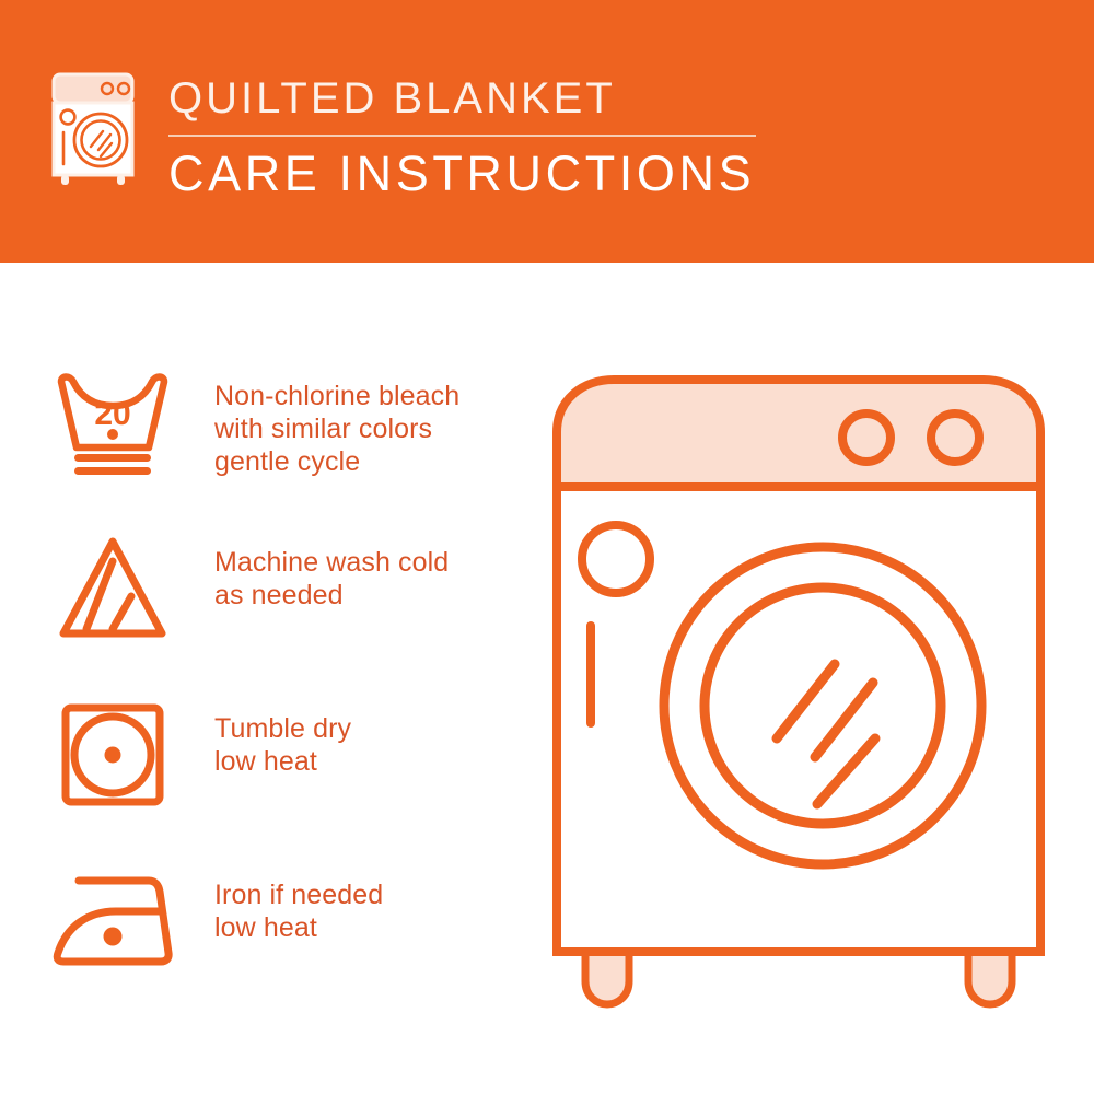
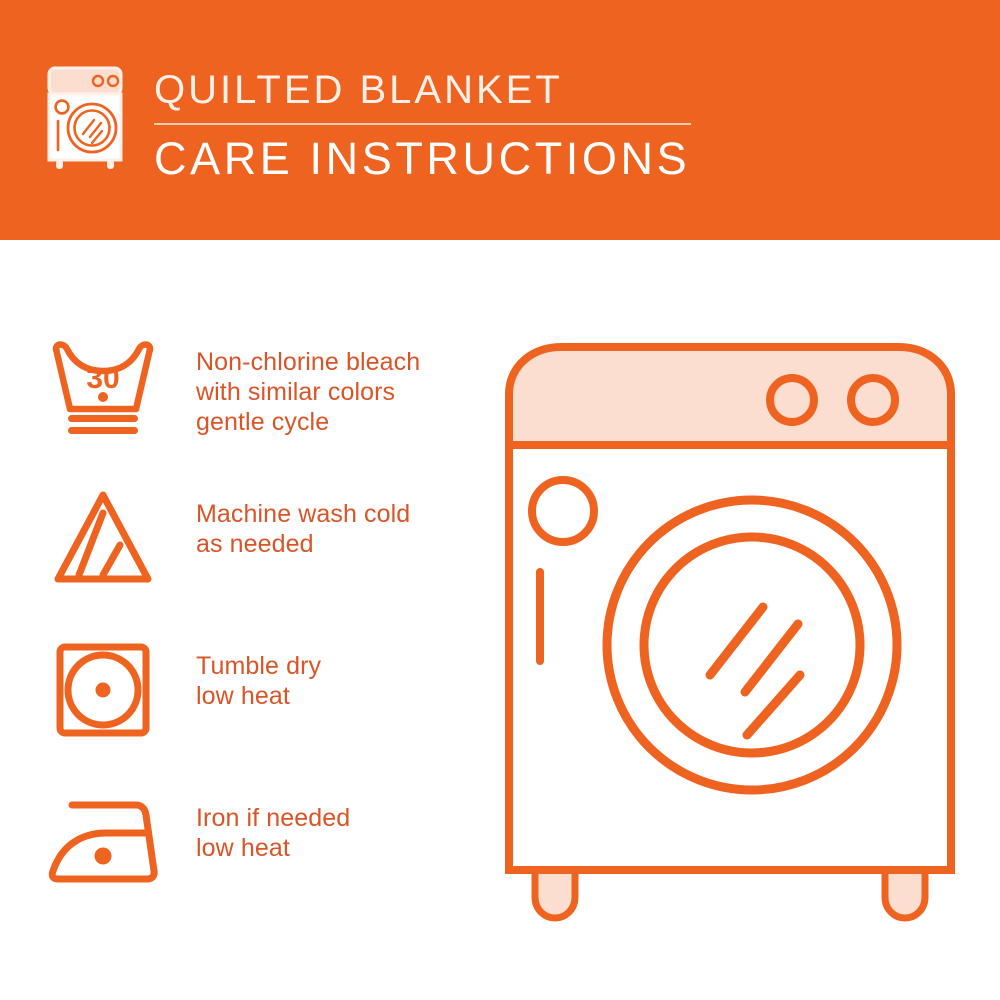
  QUILTED BLANKET
  CARE INSTRUCTIONS
- 20
+ 30
  Non-chlorine bleach
  with similar colors
  gentle cycle
  Machine wash cold
  as needed
  Tumble dry
  low heat
  Iron if needed
  low heat
